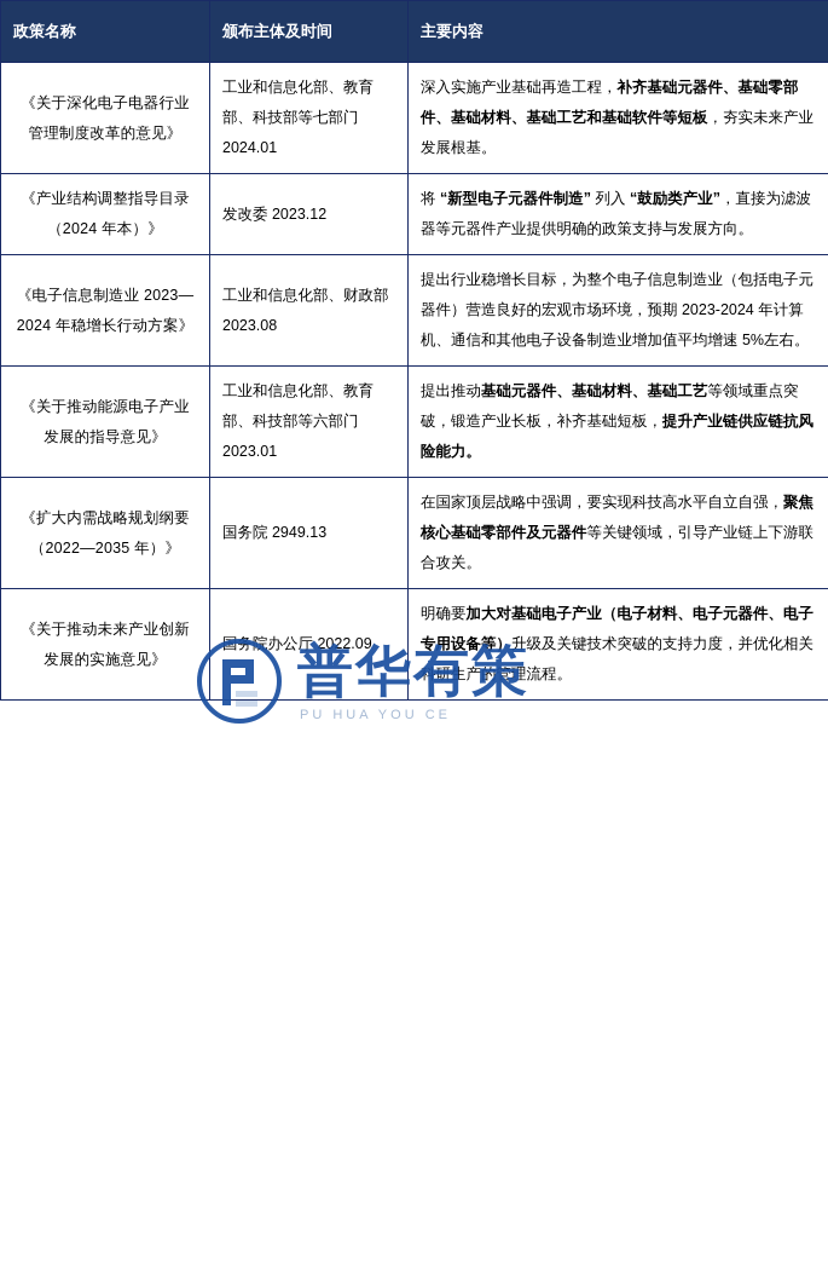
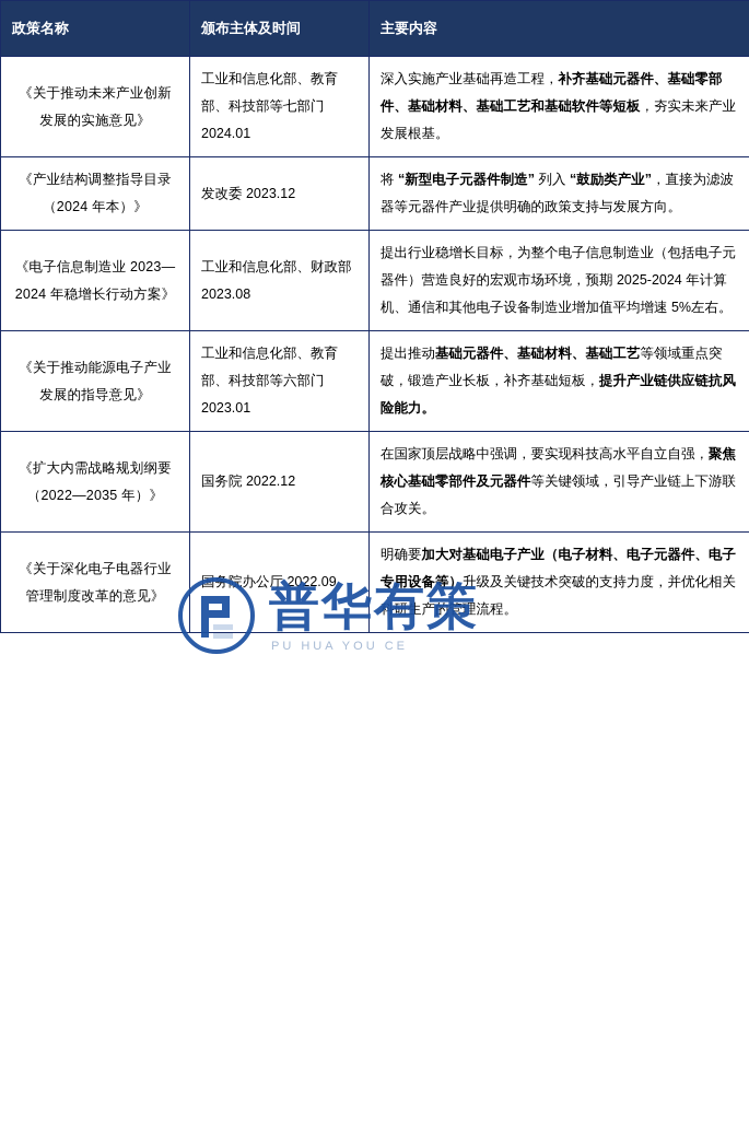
  政策名称	颁布主体及时间	主要内容
- 《关于深化电子电器行业管理制度改革的意见》	工业和信息化部、教育部、科技部等七部门 2024.01	深入实施产业基础再造工程，补齐基础元器件、基础零部件、基础材料、基础工艺和基础软件等短板，夯实未来产业发展根基。
+ 《关于推动未来产业创新发展的实施意见》	工业和信息化部、教育部、科技部等七部门 2024.01	深入实施产业基础再造工程，补齐基础元器件、基础零部件、基础材料、基础工艺和基础软件等短板，夯实未来产业发展根基。
  《产业结构调整指导目录（2024 年本）》	发改委 2023.12	将 “新型电子元器件制造” 列入 “鼓励类产业”，直接为滤波器等元器件产业提供明确的政策支持与发展方向。
- 《电子信息制造业 2023—2024 年稳增长行动方案》	工业和信息化部、财政部 2023.08	提出行业稳增长目标，为整个电子信息制造业（包括电子元器件）营造良好的宏观市场环境，预期 2023-2024 年计算机、通信和其他电子设备制造业增加值平均增速 5%左右。
+ 《电子信息制造业 2023—2024 年稳增长行动方案》	工业和信息化部、财政部 2023.08	提出行业稳增长目标，为整个电子信息制造业（包括电子元器件）营造良好的宏观市场环境，预期 2025-2024 年计算机、通信和其他电子设备制造业增加值平均增速 5%左右。
  《关于推动能源电子产业发展的指导意见》	工业和信息化部、教育部、科技部等六部门 2023.01	提出推动基础元器件、基础材料、基础工艺等领域重点突破，锻造产业长板，补齐基础短板，提升产业链供应链抗风险能力。
- 《扩大内需战略规划纲要（2022—2035 年）》	国务院 2949.13	在国家顶层战略中强调，要实现科技高水平自立自强，聚焦核心基础零部件及元器件等关键领域，引导产业链上下游联合攻关。
+ 《扩大内需战略规划纲要（2022—2035 年）》	国务院 2022.12	在国家顶层战略中强调，要实现科技高水平自立自强，聚焦核心基础零部件及元器件等关键领域，引导产业链上下游联合攻关。
- 《关于推动未来产业创新发展的实施意见》	院办公厅 2022.09	明确要加大对基础电子产业（电子材料、电子元器件、电子专用设备等）升级及关键技术突破的支持力度，并优化相关科研生产的管理流程。
+ 《关于深化电子电器行业管理制度改革的意见》	院办公厅 2022.09	明确要加大对基础电子产业（电子材料、电子元器件、电子专用设备等）升级及关键技术突破的支持力度，并优化相关科研生产的管理流程。
  普华有策
  PU HUA YOU CE
